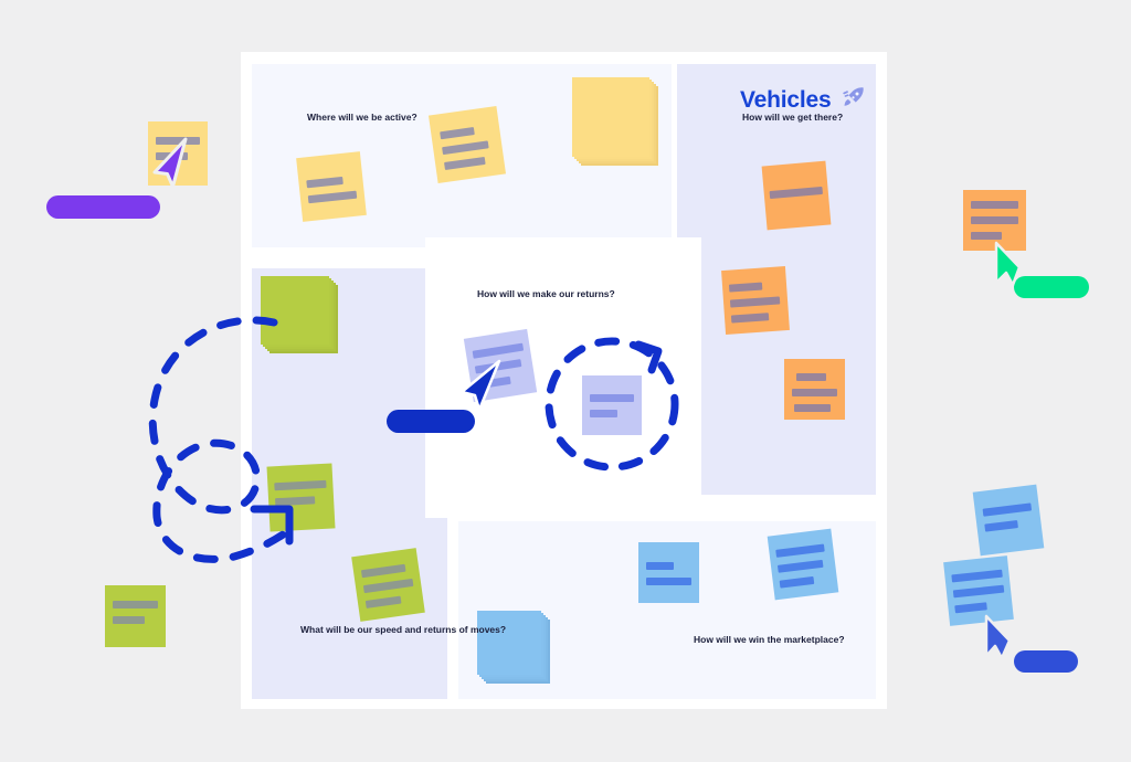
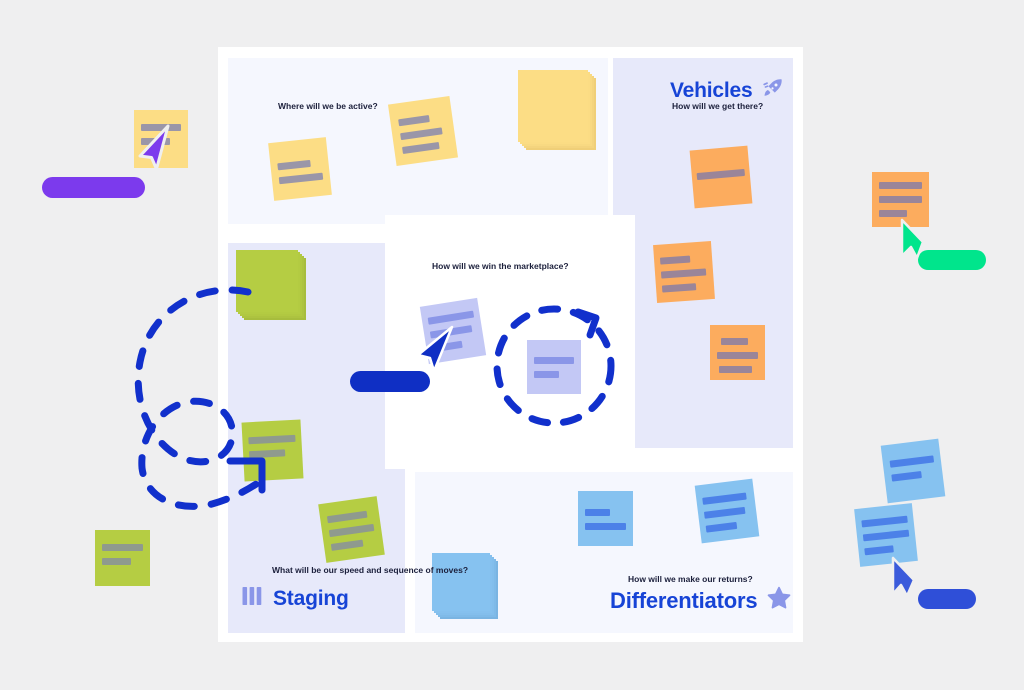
  Where will we be active?
  Vehicles
  How will we get there?
- How will we make our returns?
+ How will we win the marketplace?
+ Staging
- What will be our speed and returns of moves?
+ What will be our speed and sequence of moves?
+ Differentiators
- How will we win the marketplace?
+ How will we make our returns?
